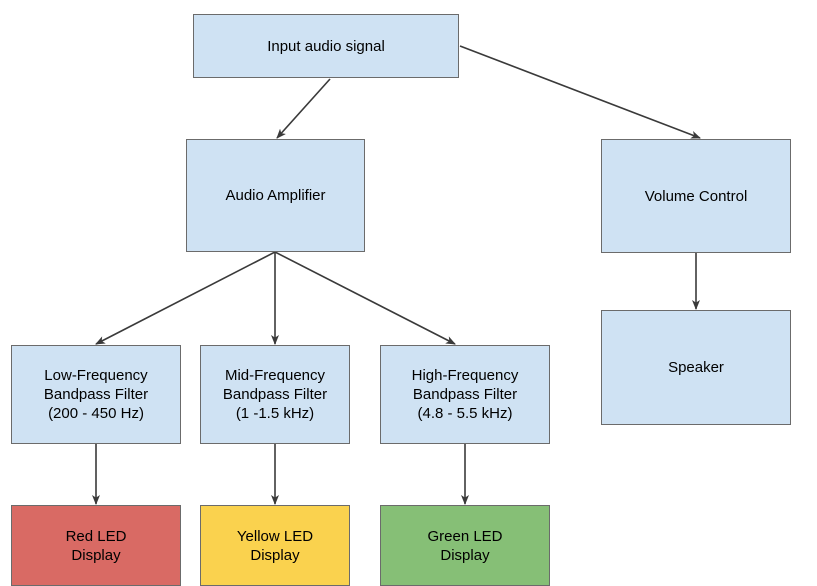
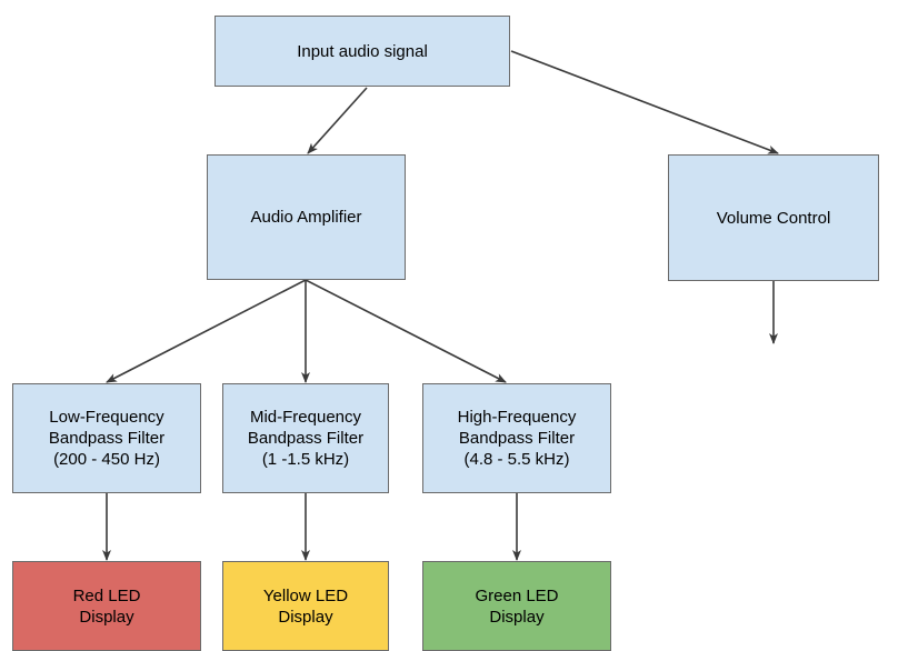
  Input audio signal
  Audio Amplifier
  Volume Control
- Speaker
  Low-Frequency
  Bandpass Filter
  (200 - 450 Hz)
  Mid-Frequency
  Bandpass Filter
  (1 -1.5 kHz)
  High-Frequency
  Bandpass Filter
  (4.8 - 5.5 kHz)
  Red LED
  Display
  Yellow LED
  Display
  Green LED
  Display
